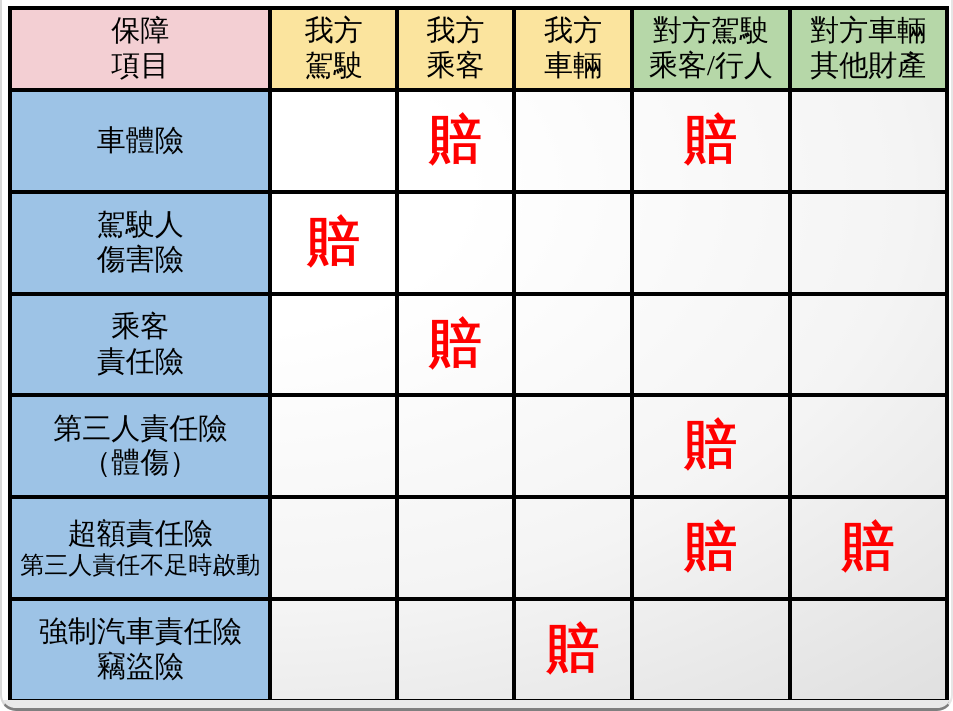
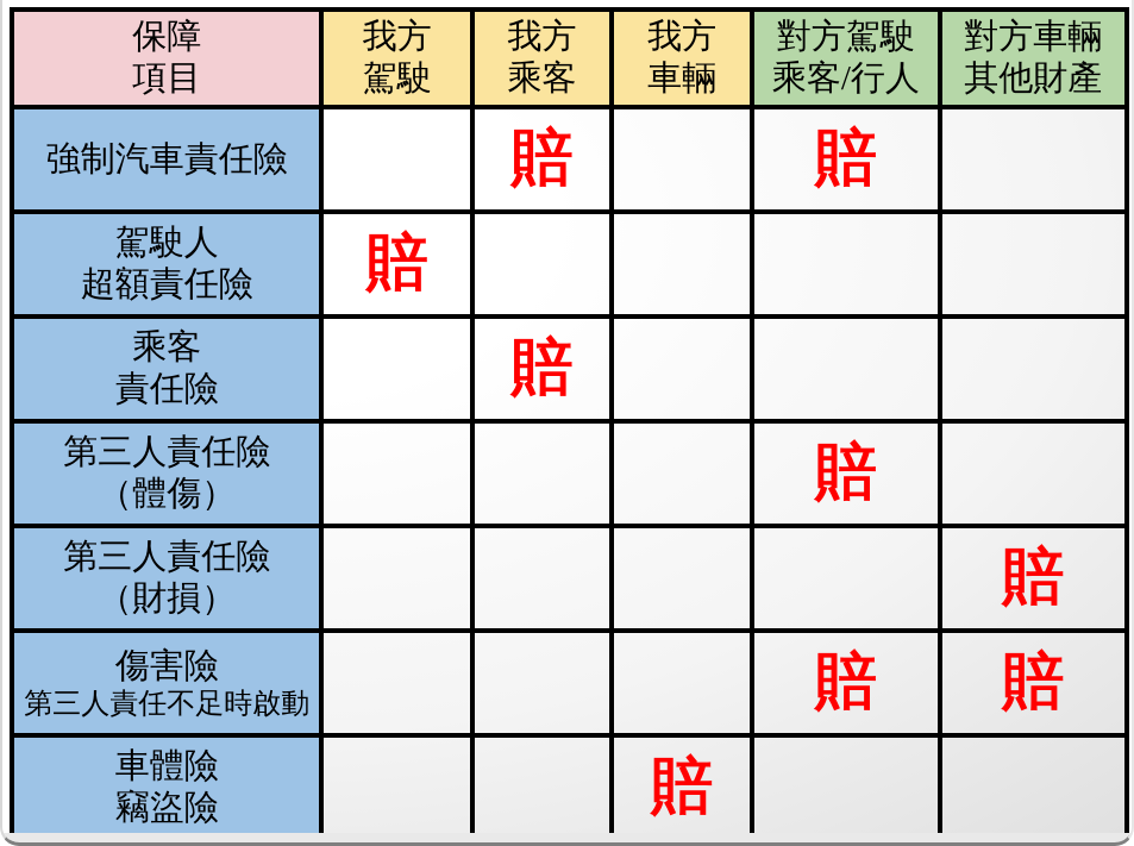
  保障項目	我方駕駛	我方乘客	我方車輛	對方駕駛乘客/行人	對方車輛其他財產
- 車體險		賠		賠
+ 強制汽車責任險		賠		賠
- 駕駛人傷害險	賠
+ 駕駛人超額責任險	賠
  乘客責任險		賠
  第三人責任險（體傷）				賠
+ 第三人責任險（財損）					賠
- 超額責任險第三人責任不足時啟動				賠	賠
+ 傷害險第三人責任不足時啟動				賠	賠
- 強制汽車責任險竊盜險			賠
+ 車體險竊盜險			賠
